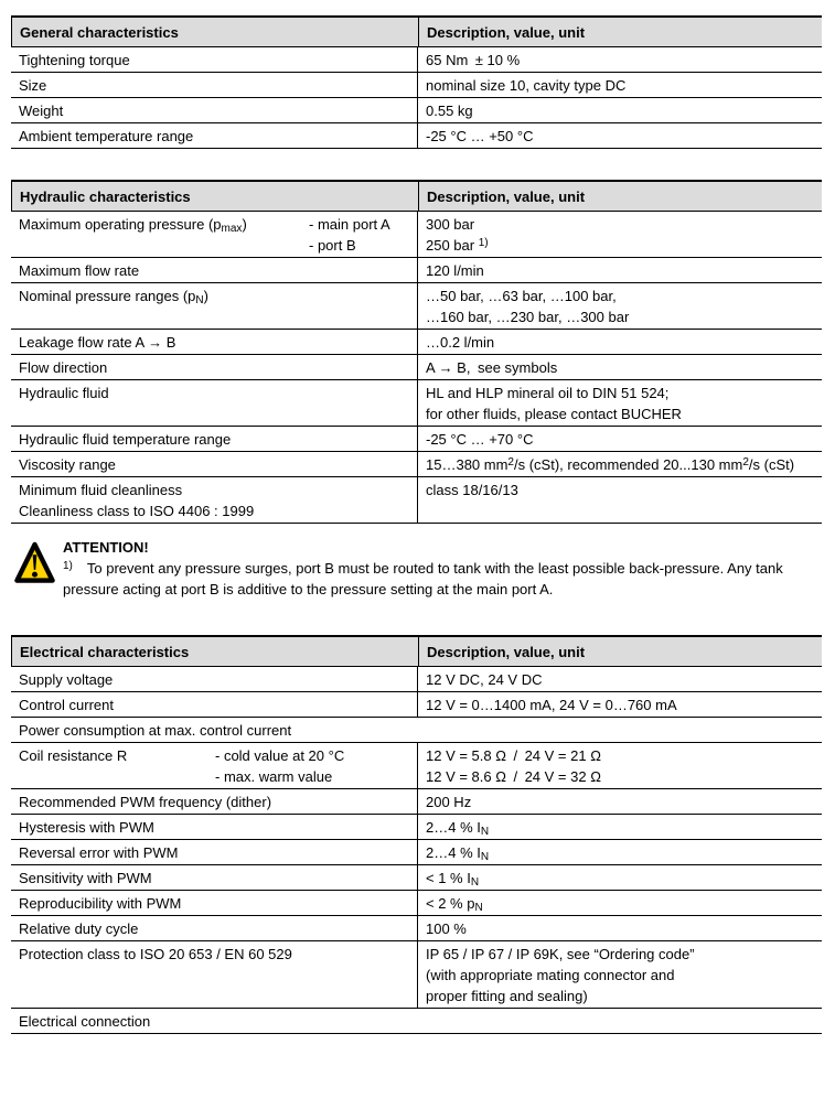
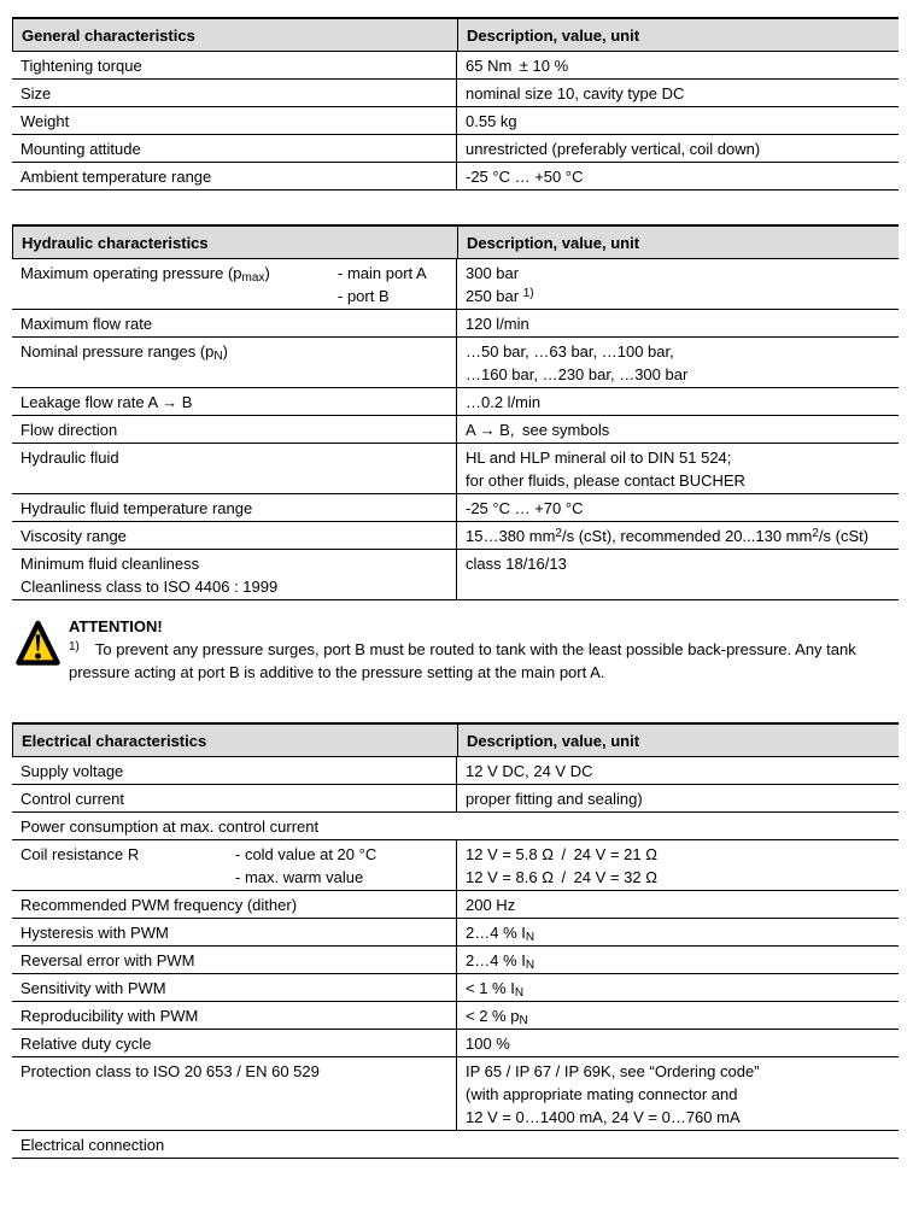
  General characteristics
  Description, value, unit
  Tightening torque
  65 Nm ± 10 %
  Size
  nominal size 10, cavity type DC
  Weight
  0.55 kg
+ Mounting attitude
+ unrestricted (preferably vertical, coil down)
  Ambient temperature range
  -25 °C … +50 °C
  Hydraulic characteristics
  Description, value, unit
  Maximum operating pressure (pmax)
  - main port A
  - port B
  300 bar
  250 bar 1)
  Maximum flow rate
  120 l/min
  Nominal pressure ranges (pN)
  …50 bar, …63 bar, …100 bar,
  …160 bar, …230 bar, …300 bar
  Leakage flow rate A → B
  …0.2 l/min
  Flow direction
  A → B, see symbols
  Hydraulic fluid
  HL and HLP mineral oil to DIN 51 524;
  for other fluids, please contact BUCHER
  Hydraulic fluid temperature range
  -25 °C … +70 °C
  Viscosity range
  15…380 mm2/s (cSt), recommended 20...130 mm2/s (cSt)
  Minimum fluid cleanliness
  Cleanliness class to ISO 4406 : 1999
  class 18/16/13
  ATTENTION!
  1) To prevent any pressure surges, port B must be routed to tank with the least possible back-pressure. Any tank pressure acting at port B is additive to the pressure setting at the main port A.
  Electrical characteristics
  Description, value, unit
  Supply voltage
  12 V DC, 24 V DC
  Control current
- 12 V = 0…1400 mA, 24 V = 0…760 mA
+ proper fitting and sealing)
  Power consumption at max. control current
  Coil resistance R
  - cold value at 20 °C
  - max. warm value
  12 V = 5.8 Ω / 24 V = 21 Ω
  12 V = 8.6 Ω / 24 V = 32 Ω
  Recommended PWM frequency (dither)
  200 Hz
  Hysteresis with PWM
  2…4 % IN
  Reversal error with PWM
  2…4 % IN
  Sensitivity with PWM
  < 1 % IN
  Reproducibility with PWM
  < 2 % pN
  Relative duty cycle
  100 %
  Protection class to ISO 20 653 / EN 60 529
  IP 65 / IP 67 / IP 69K, see “Ordering code”
  (with appropriate mating connector and
- proper fitting and sealing)
+ 12 V = 0…1400 mA, 24 V = 0…760 mA
  Electrical connection
